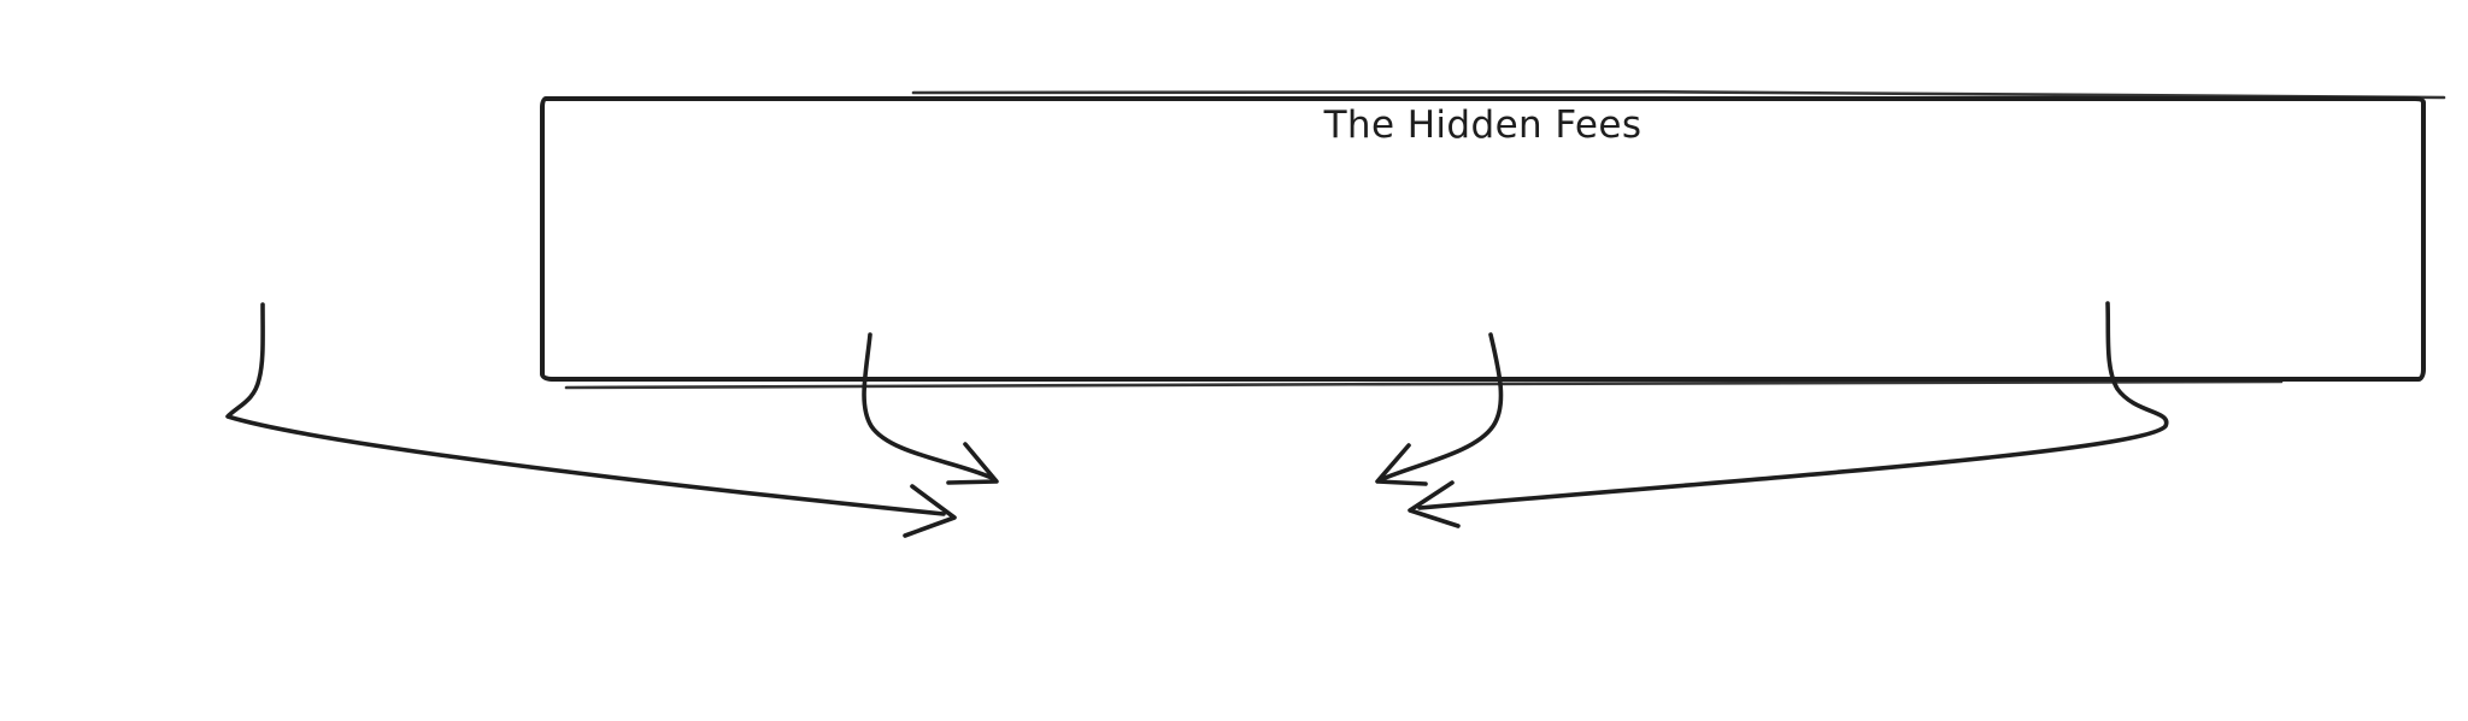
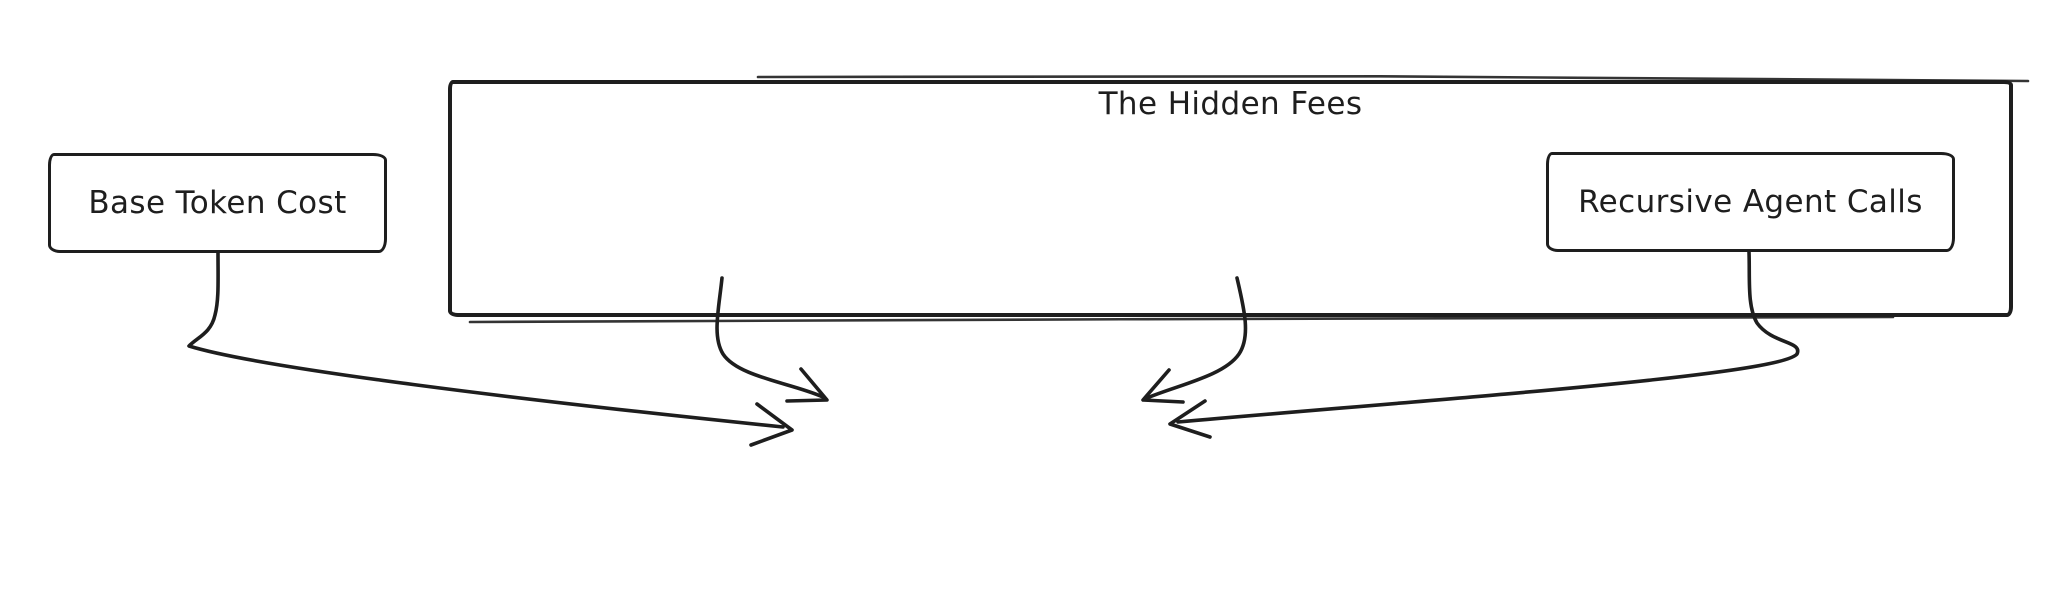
  The Hidden Fees
+ Base Token Cost
+ Recursive Agent Calls
